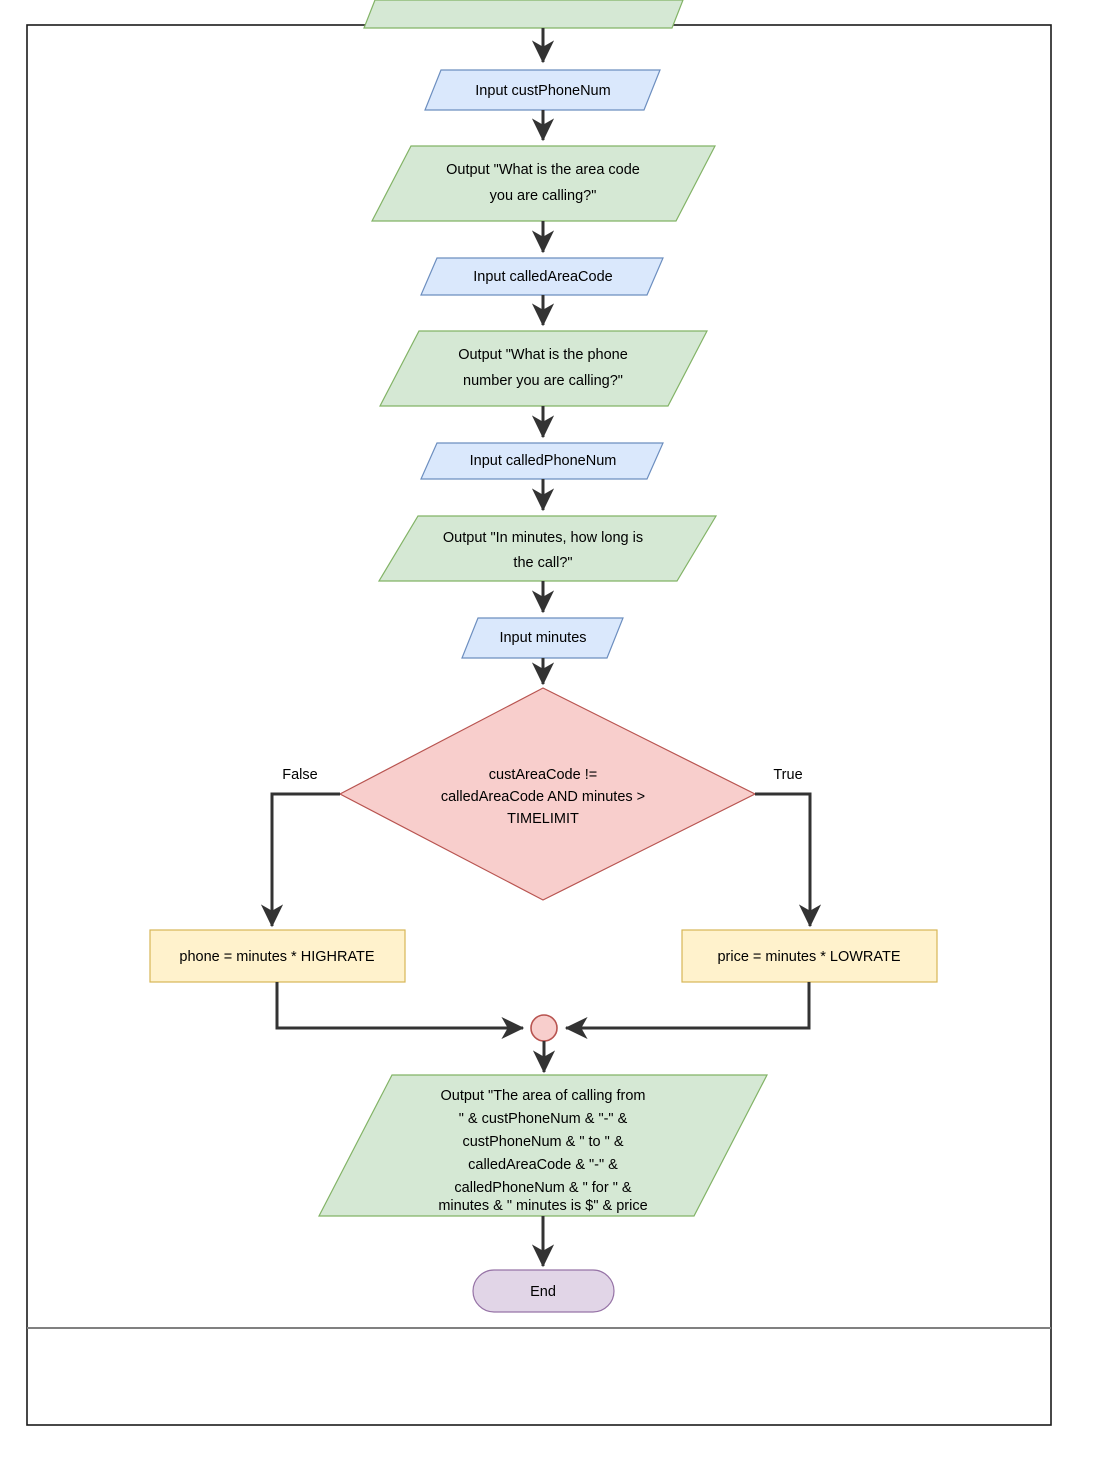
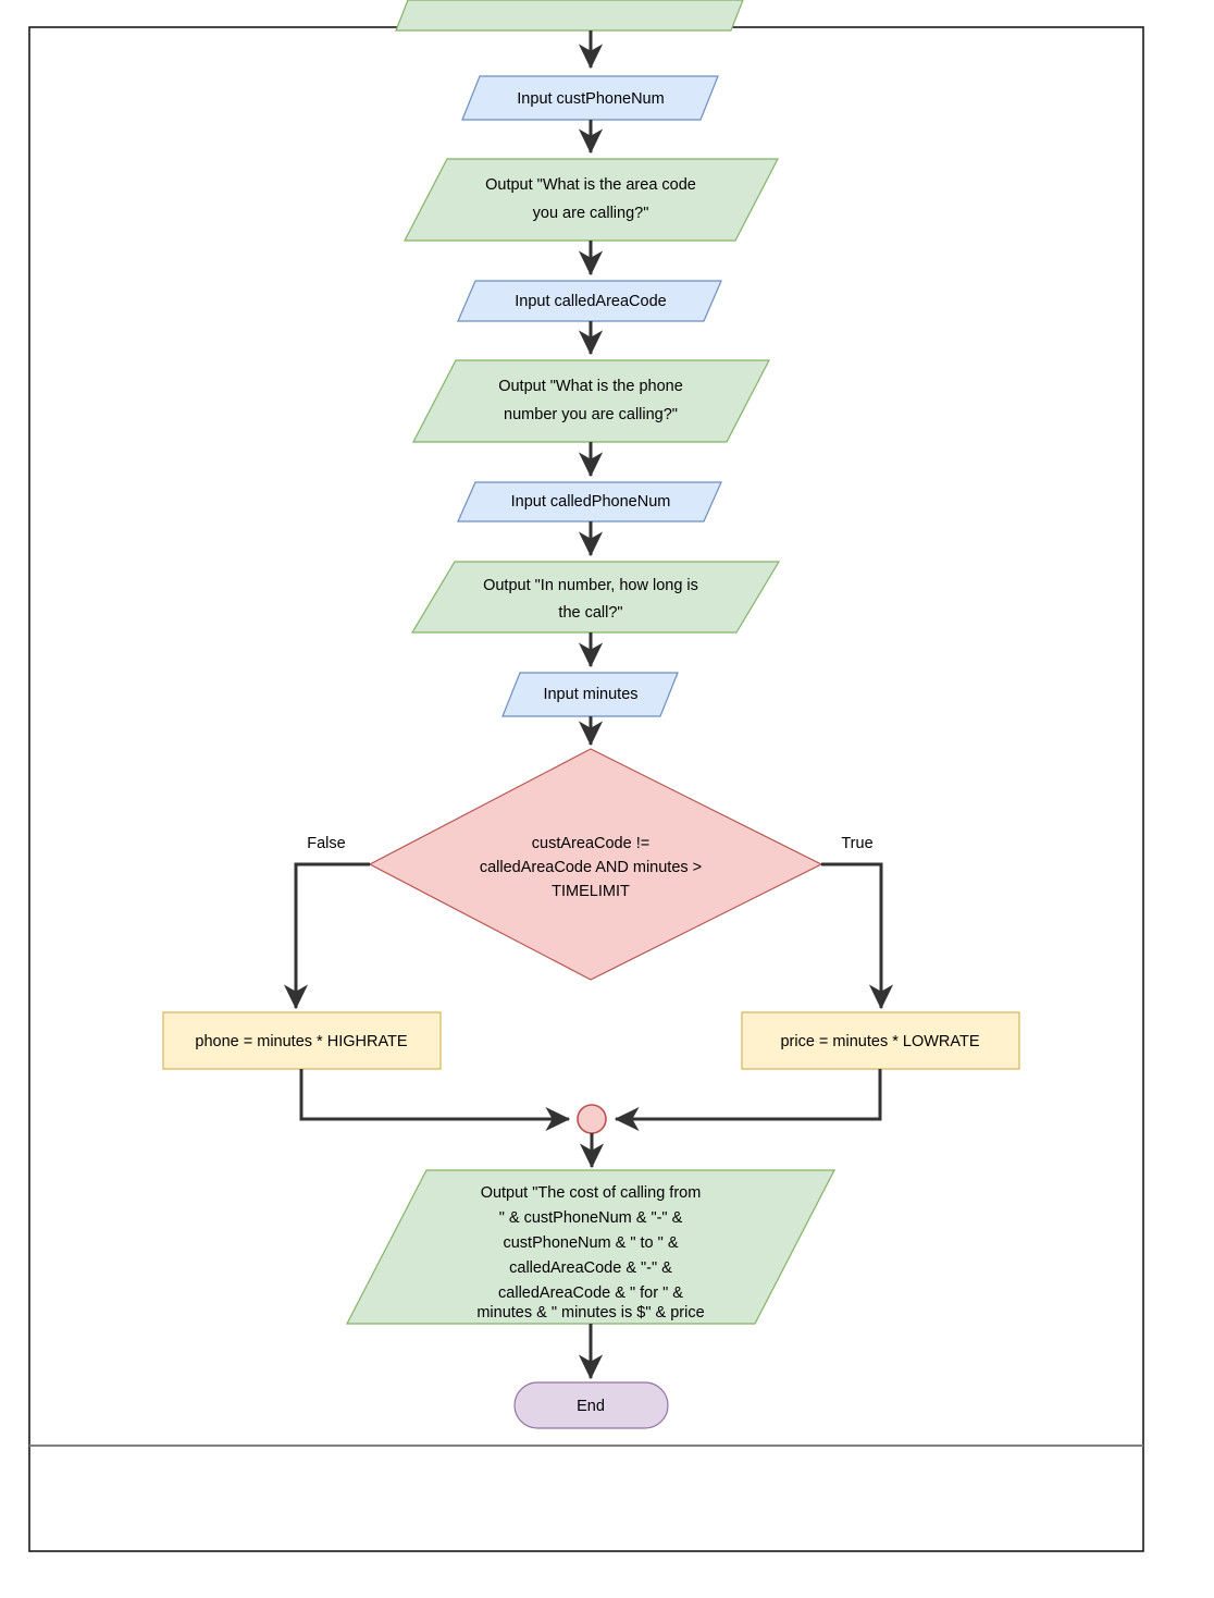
  Input custPhoneNum
  Output "What is the area code
  you are calling?"
  Input calledAreaCode
  Output "What is the phone
  number you are calling?"
  Input calledPhoneNum
- Output "In minutes, how long is
+ Output "In number, how long is
  the call?"
  Input minutes
  custAreaCode !=
  calledAreaCode AND minutes >
  TIMELIMIT
  False
  True
  phone = minutes * HIGHRATE
  price = minutes * LOWRATE
- Output "The area of calling from
+ Output "The cost of calling from
  " & custPhoneNum & "-" &
  custPhoneNum & " to " &
  calledAreaCode & "-" &
- calledPhoneNum & " for " &
+ calledAreaCode & " for " &
  minutes & " minutes is $" & price
  End
